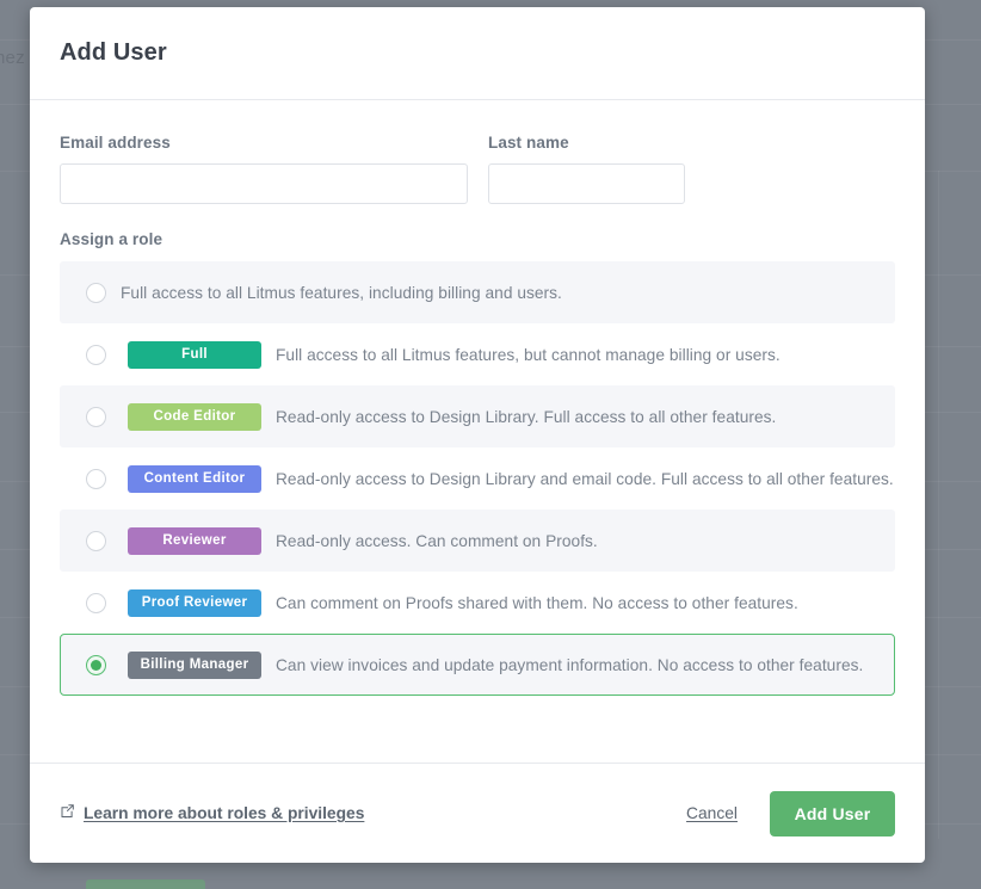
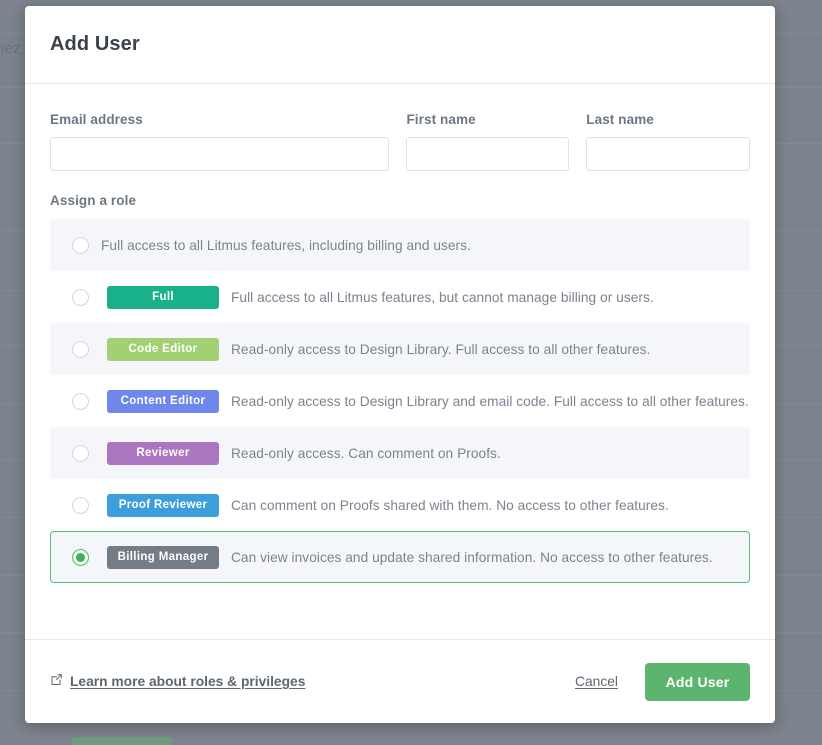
  Add User
  Email address
+ First name
  Last name
  Assign a role
  Full access to all Litmus features, including billing and users.
  Full
  Full access to all Litmus features, but cannot manage billing or users.
  Code Editor
  Read-only access to Design Library. Full access to all other features.
  Content Editor
  Read-only access to Design Library and email code. Full access to all other features.
  Reviewer
  Read-only access. Can comment on Proofs.
  Proof Reviewer
  Can comment on Proofs shared with them. No access to other features.
  Billing Manager
- Can view invoices and update payment information. No access to other features.
+ Can view invoices and update shared information. No access to other features.
  Learn more about roles & privileges
  Cancel
  Add User
